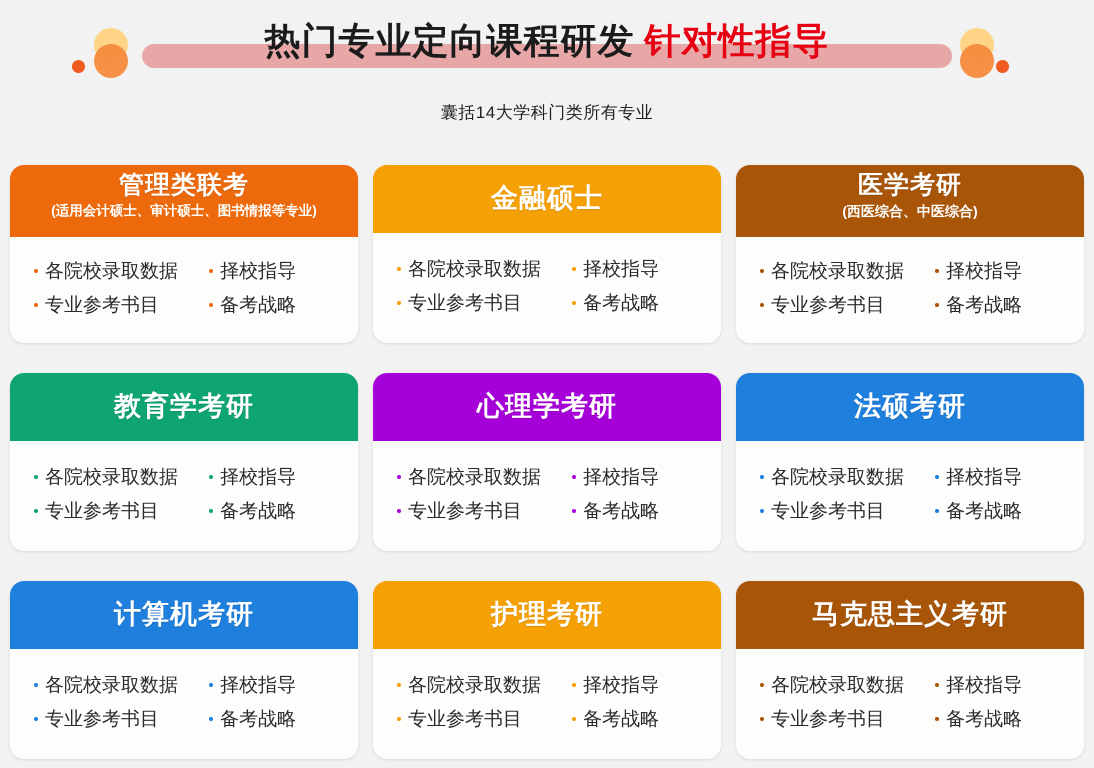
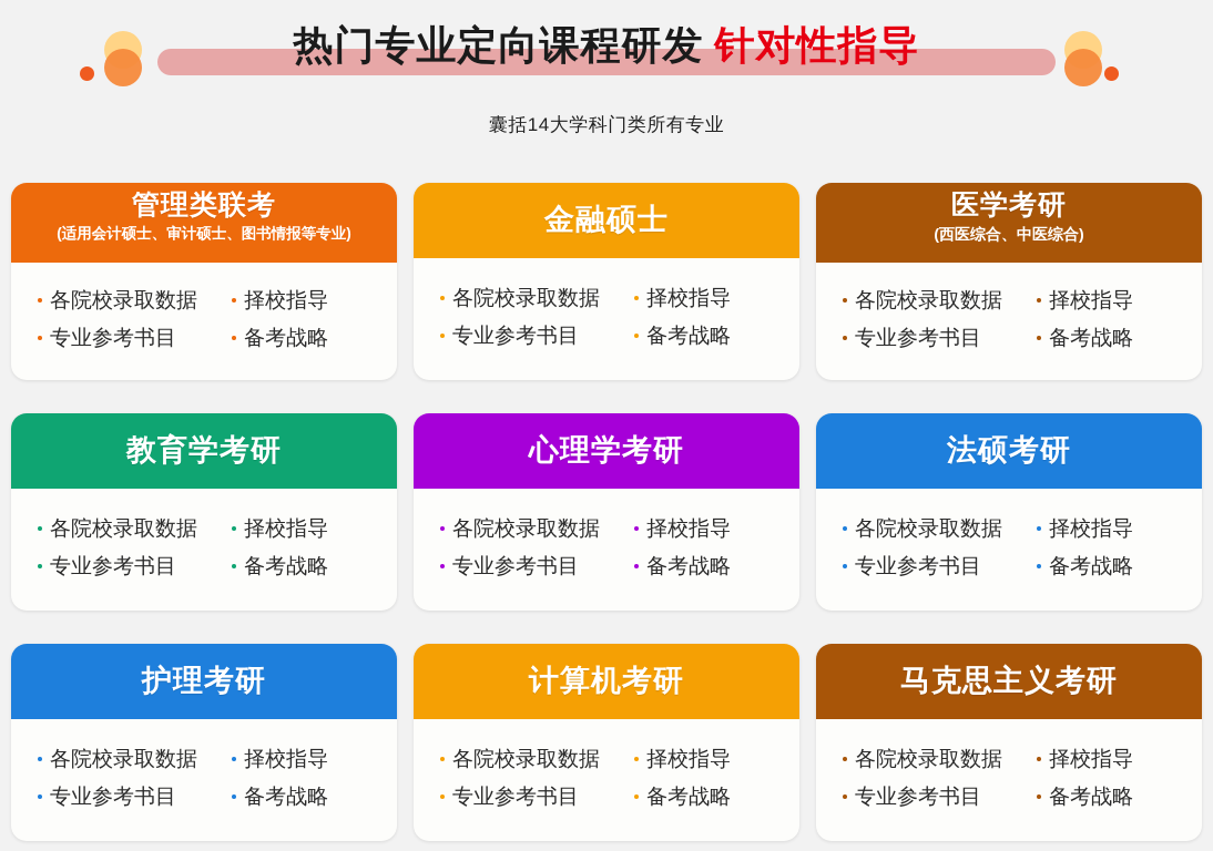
  热门专业定向课程研发 针对性指导
  囊括14大学科门类所有专业
  管理类联考
  (适用会计硕士、审计硕士、图书情报等专业)
  各院校录取数据
  择校指导
  专业参考书目
  备考战略
  金融硕士
  各院校录取数据
  择校指导
  专业参考书目
  备考战略
  医学考研
  (西医综合、中医综合)
  各院校录取数据
  择校指导
  专业参考书目
  备考战略
  教育学考研
  各院校录取数据
  择校指导
  专业参考书目
  备考战略
  心理学考研
  各院校录取数据
  择校指导
  专业参考书目
  备考战略
  法硕考研
  各院校录取数据
  择校指导
  专业参考书目
  备考战略
- 计算机考研
+ 护理考研
  各院校录取数据
  择校指导
  专业参考书目
  备考战略
- 护理考研
+ 计算机考研
  各院校录取数据
  择校指导
  专业参考书目
  备考战略
  马克思主义考研
  各院校录取数据
  择校指导
  专业参考书目
  备考战略
